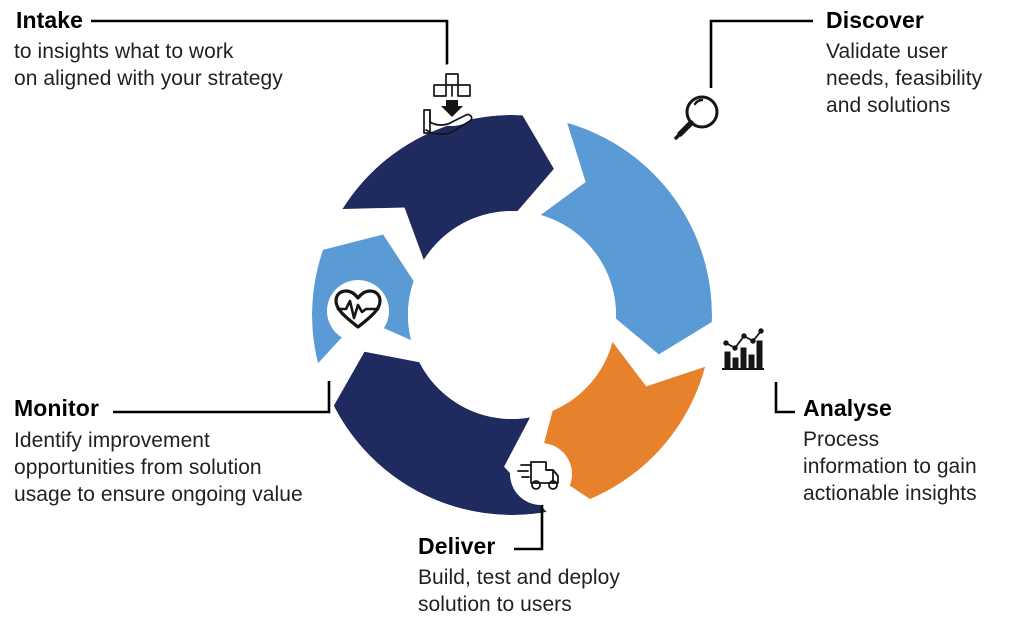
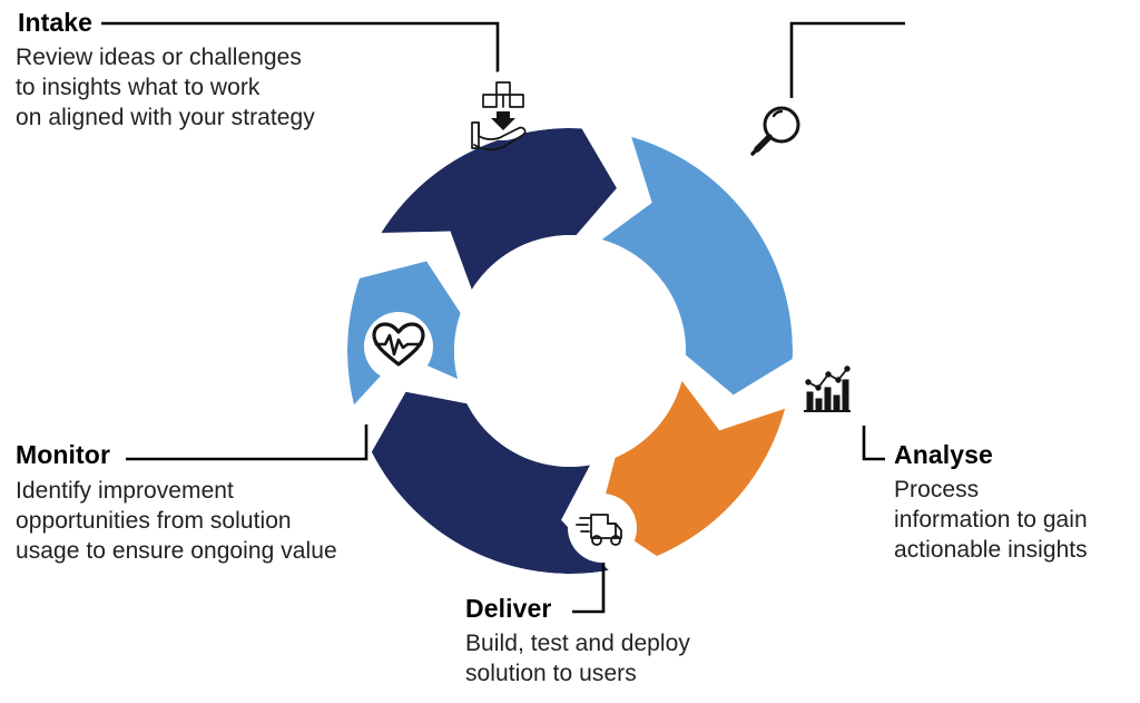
  Intake
+ Review ideas or challenges
  to insights what to work
  on aligned with your strategy
- Discover
- Validate user
- needs, feasibility
- and solutions
  Analyse
  Process
  information to gain
  actionable insights
  Deliver
  Build, test and deploy
  solution to users
  Monitor
  Identify improvement
  opportunities from solution
  usage to ensure ongoing value
